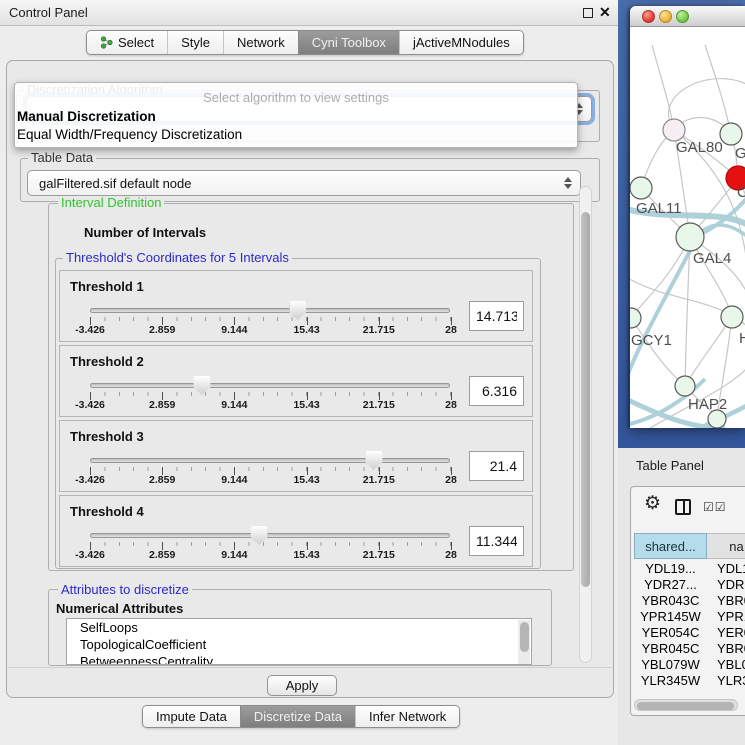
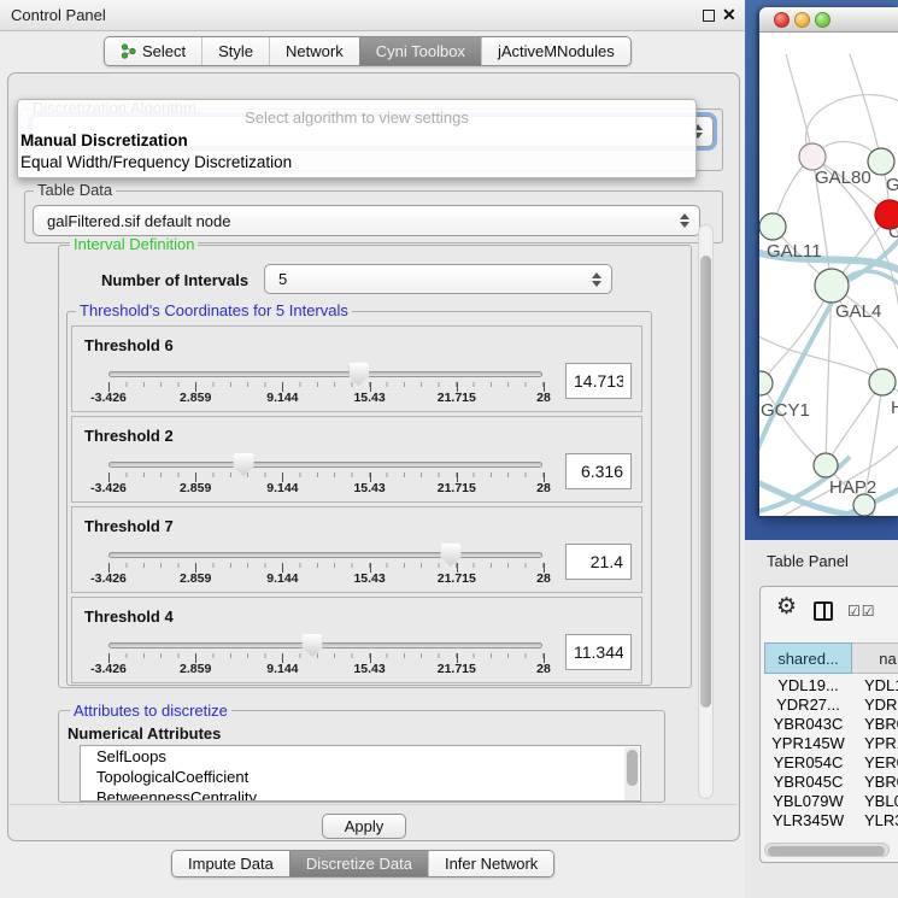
  Control Panel
  ✕
  Select
  Style
  Network
  Cyni Toolbox
  jActiveMNodules
  Select algorithm to view settings
  Manual Discretization
  Equal Width/Frequency Discretization
  Table Data
  galFiltered.sif default node
  Interval Definition
  Number of Intervals
+ 5
  Threshold's Coordinates for 5 Intervals
- Threshold 1
+ Threshold 6
  -3.426
  2.859
  9.144
  15.43
  21.715
  28
  14.713
  Threshold 2
  -3.426
  2.859
  9.144
  15.43
  21.715
  28
  6.316
- Threshold 3
+ Threshold 7
  -3.426
  2.859
  9.144
  15.43
  21.715
  28
  21.4
  Threshold 4
  -3.426
  2.859
  9.144
  15.43
  21.715
  28
  11.344
  Attributes to discretize
  Numerical Attributes
  SelfLoops
  TopologicalCoefficient
  BetweennessCentrality
  Apply
  Impute Data
  Discretize Data
  Infer Network
  GAL80
  GAL11
  C
  GAL4
  GCY1
  H
  HAP2
  Table Panel
  ⚙
  ☑☑
  shared...
  na
  YDL19...
  YDL
  YDR27...
  YDR
  YBR043C
  YBR
  YPR145W
  YPR
  YER054C
  YER
  YBR045C
  YBR
  YBL079W
  YBL
  YLR345W
  YLR
